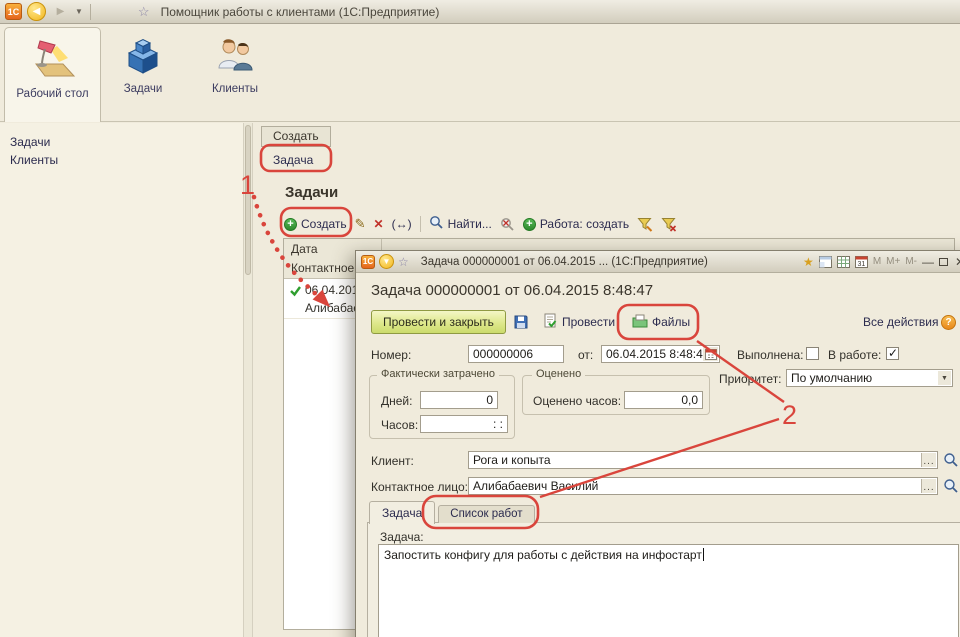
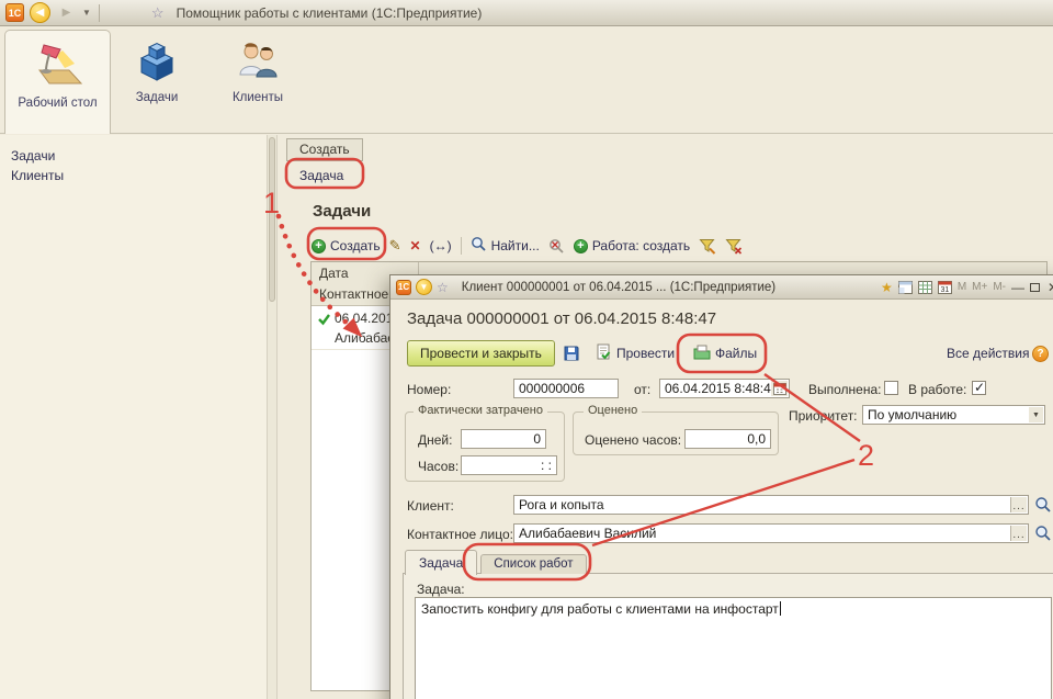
  1С
  ◀
  ▶
  ▼
  ☆
  Помощник работы с клиентами (1С:Предприятие)
  Рабочий стол
  Задачи
  Клиенты
  Задачи
  Клиенты
  Создать
  Задача
  Задачи
  +
  Создать
  ✎
  ✕
  (↔)
  Найти...
  +
  Работа: создать
  Дата
  Контактное
  1С
  ▼
  ☆
- Задача 000000001 от 06.04.2015 ... (1С:Предприятие)
+ Клиент 000000001 от 06.04.2015 ... (1С:Предприятие)
  ★
  M
  M+
  M-
  —
  Задача 000000001 от 06.04.2015 8:48:47
  Провести и закрыть
  Провести
  Файлы
  Все действия
  ?
  Номер:
  000000006
  от:
  06.04.2015 8:48:4
  Выполнена:
  В работе:
  Приоитет:
  По умолчанию
  Фактически затрачено
  Дней:
  0
  Часов:
  : :
  Оценено
  Оценено часов:
  0,0
  Клиент:
  Рога и копыта
  ...
  Контактное лицо:
  Алибабаевич Васлий
  ...
  Задача
  Список работ
  Задача:
- Запостить конфигу для работы с действия на инфостарт
+ Запостить конфигу для работы с клиентами на инфостарт
  1
  2
